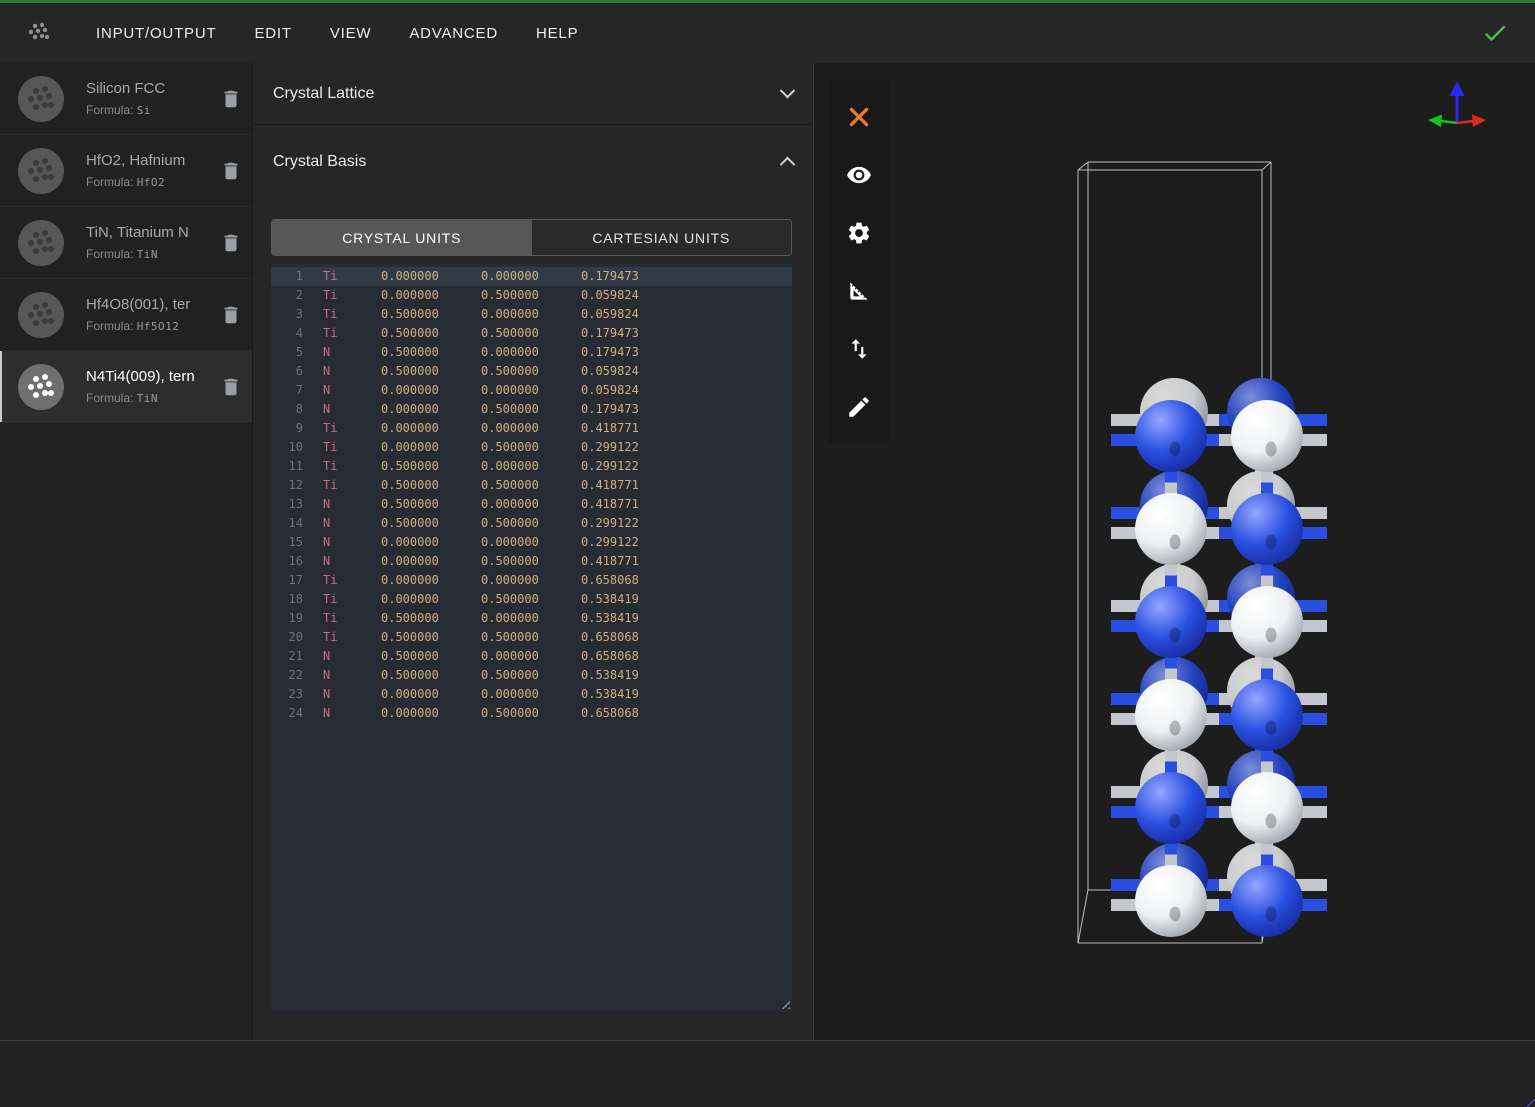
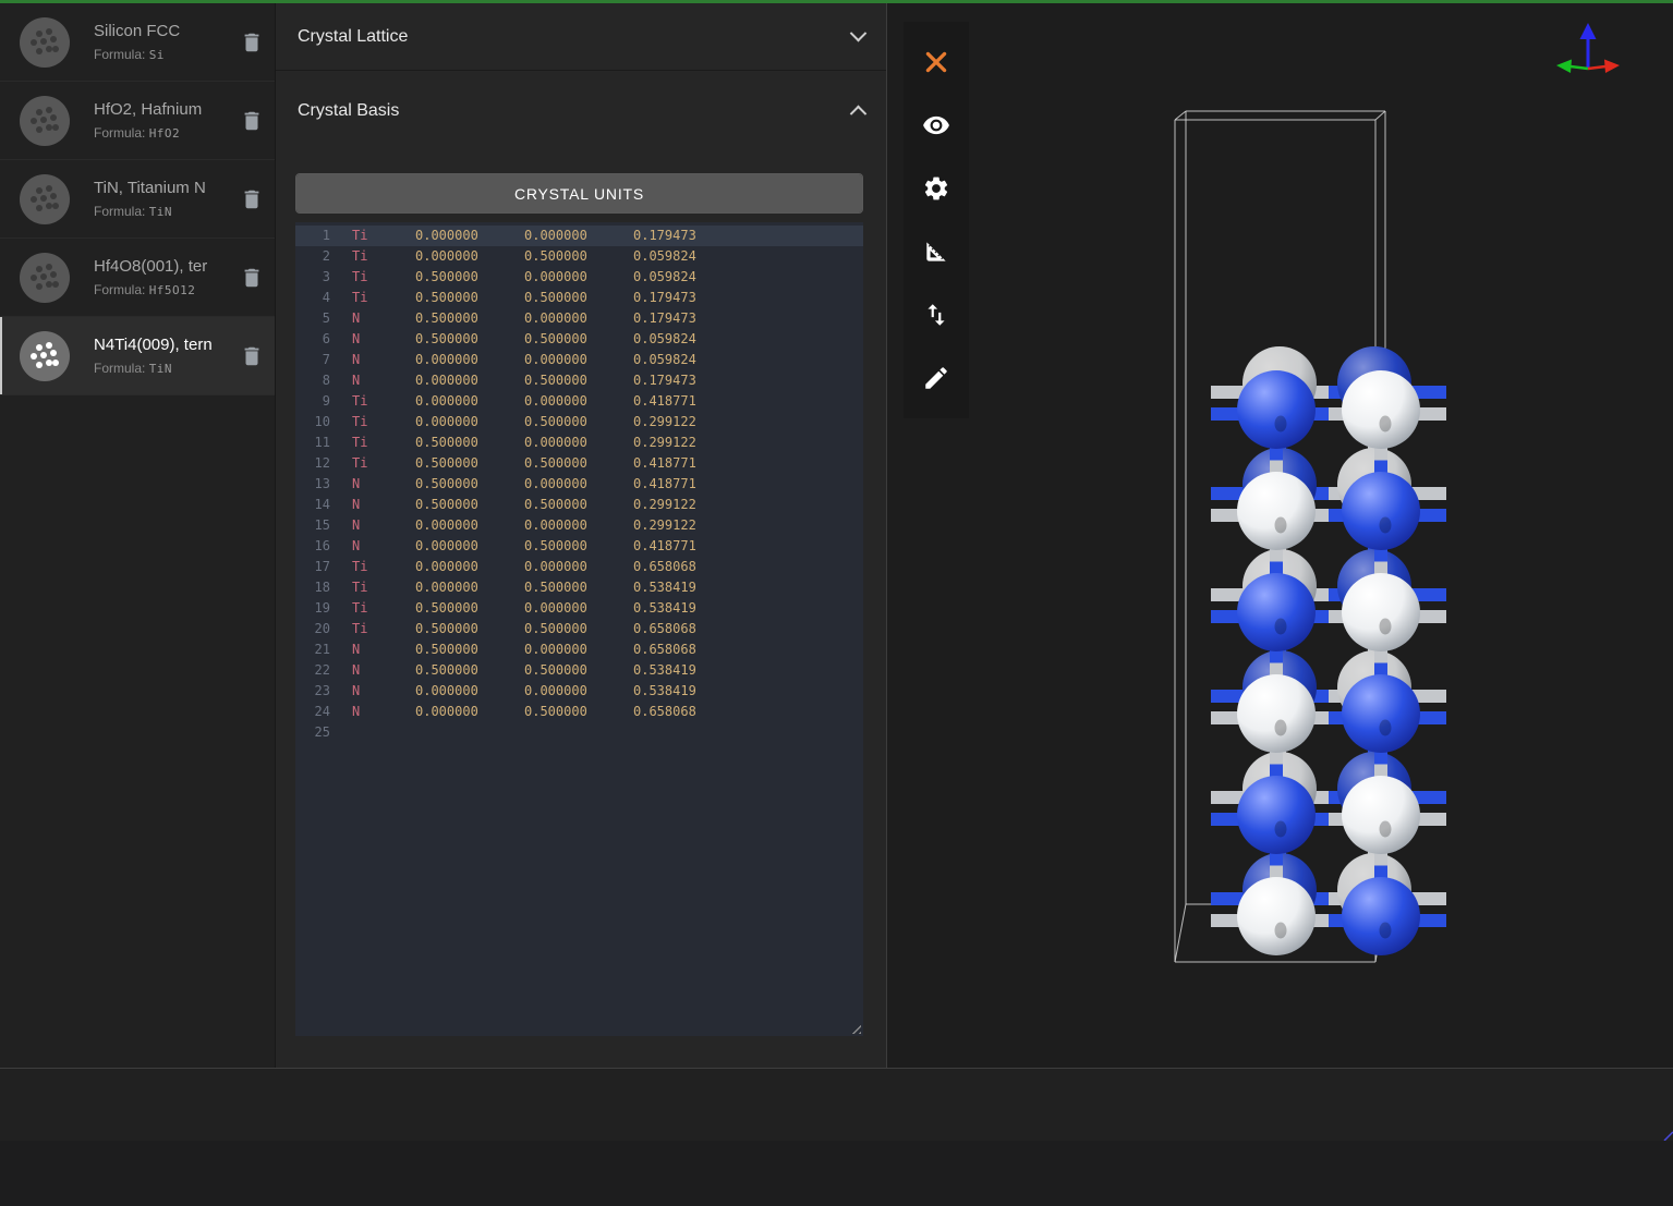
- INPUT/OUTPUT
- EDIT
- VIEW
- ADVANCED
- HELP
  Silicon FCC
  Formula: Si
  HfO2, Hafnium
  Formula: HfO2
  TiN, Titanium N
  Formula: TiN
  Hf4O8(001), ter
  Formula: Hf5O12
  N4Ti4(009), tern
  Formula: TiN
  Crystal Lattice
  Crystal Basis
  CRYSTAL UNITS
- CARTESIAN UNITS
  1
  Ti
  0.000000
  0.000000
  0.179473
  2
  Ti
  0.000000
  0.500000
  0.059824
  3
  Ti
  0.500000
  0.000000
  0.059824
  4
  Ti
  0.500000
  0.500000
  0.179473
  5
  N
  0.500000
  0.000000
  0.179473
  6
  N
  0.500000
  0.500000
  0.059824
  7
  N
  0.000000
  0.000000
  0.059824
  8
  N
  0.000000
  0.500000
  0.179473
  9
  Ti
  0.000000
  0.000000
  0.418771
  10
  Ti
  0.000000
  0.500000
  0.299122
  11
  Ti
  0.500000
  0.000000
  0.299122
  12
  Ti
  0.500000
  0.500000
  0.418771
  13
  N
  0.500000
  0.000000
  0.418771
  14
  N
  0.500000
  0.500000
  0.299122
  15
  N
  0.000000
  0.000000
  0.299122
  16
  N
  0.000000
  0.500000
  0.418771
  17
  Ti
  0.000000
  0.000000
  0.658068
  18
  Ti
  0.000000
  0.500000
  0.538419
  19
  Ti
  0.500000
  0.000000
  0.538419
  20
  Ti
  0.500000
  0.500000
  0.658068
  21
  N
  0.500000
  0.000000
  0.658068
  22
  N
  0.500000
  0.500000
  0.538419
  23
  N
  0.000000
  0.000000
  0.538419
  24
  N
  0.000000
  0.500000
  0.658068
+ 25
